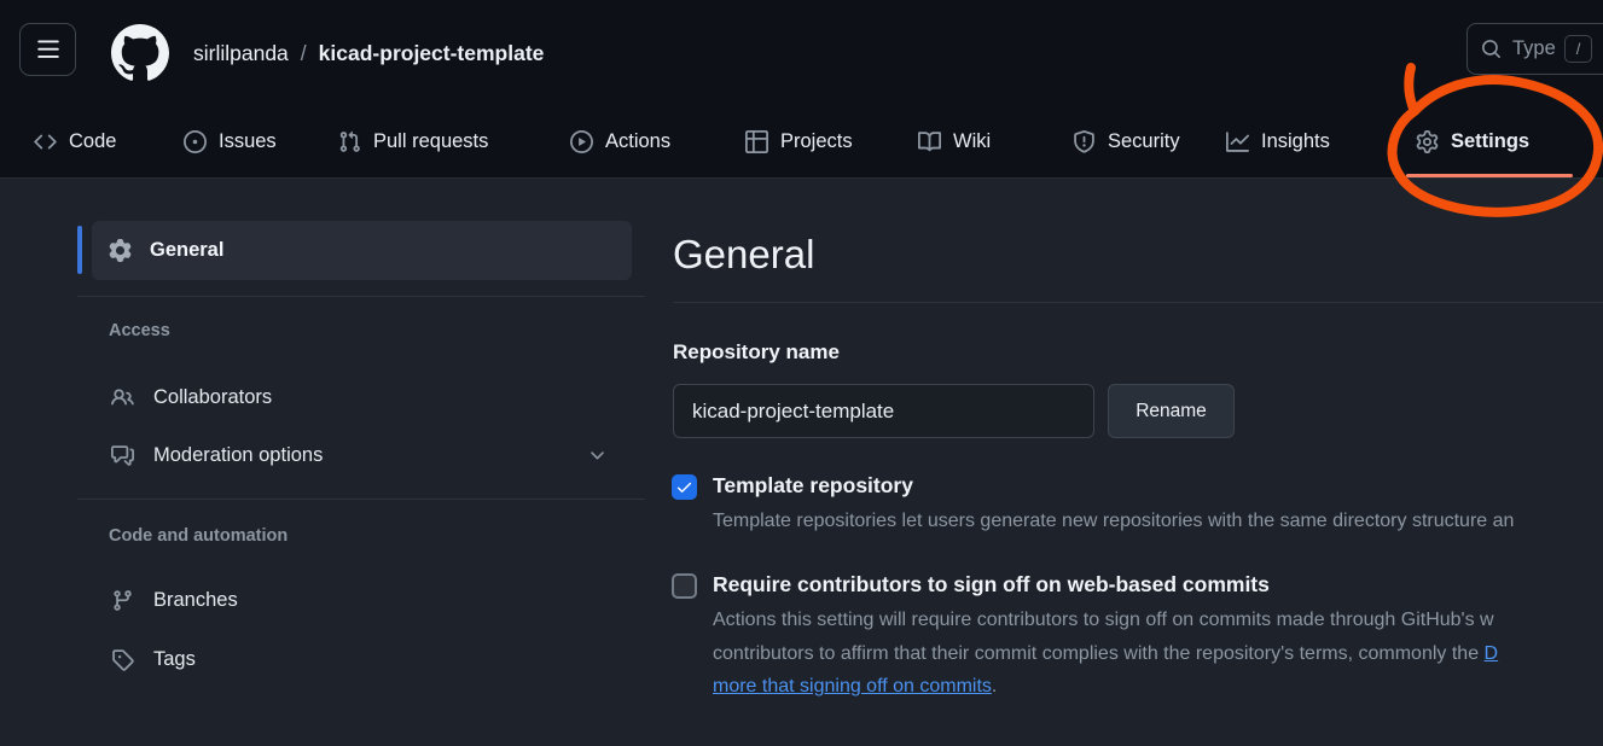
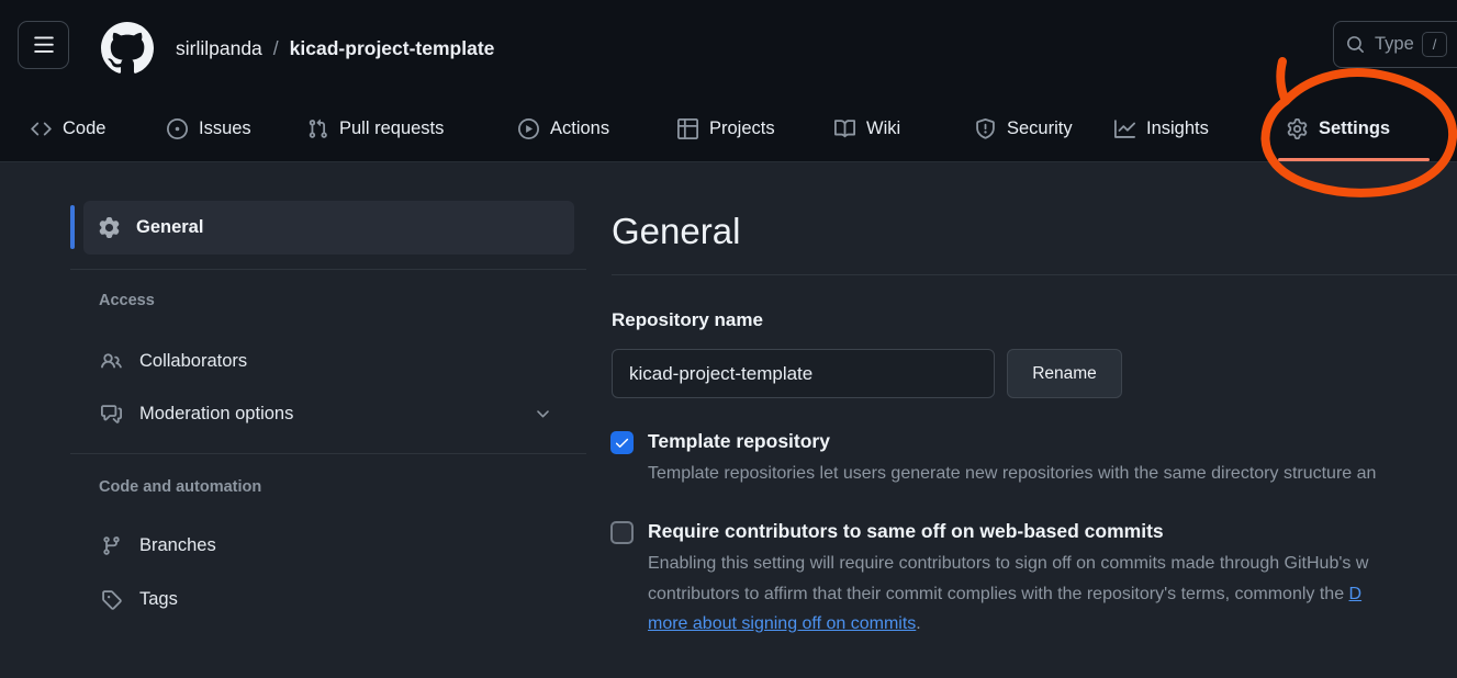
  sirlilpanda
  /
  kicad-project-template
  Type
  /
  Code
  Issues
  Pull requests
  Actions
  Projects
  Wiki
  Security
  Insights
  Settings
  General
  Access
  Collaborators
  Moderation options
  Code and automation
  Branches
  Tags
  General
  Repository name
  kicad-project-template
  Rename
  Template repository
  Template repositories let users generate new repositories with the same directory structure an
- Require contributors to sign off on web-based commits
+ Require contributors to same off on web-based commits
- Actions this setting will require contributors to sign off on commits made through GitHub's w
+ Enabling this setting will require contributors to sign off on commits made through GitHub's w
  contributors to affirm that their commit complies with the repository's terms, commonly the D
- more that signing off on commits.
+ more about signing off on commits.
